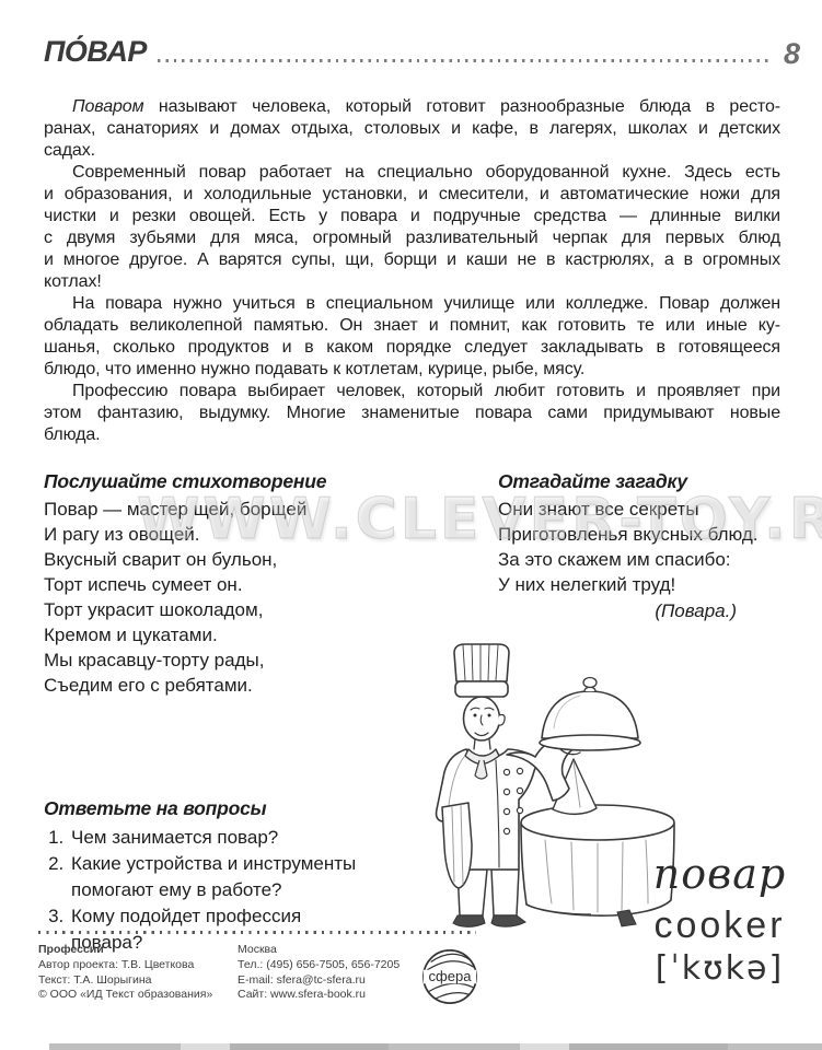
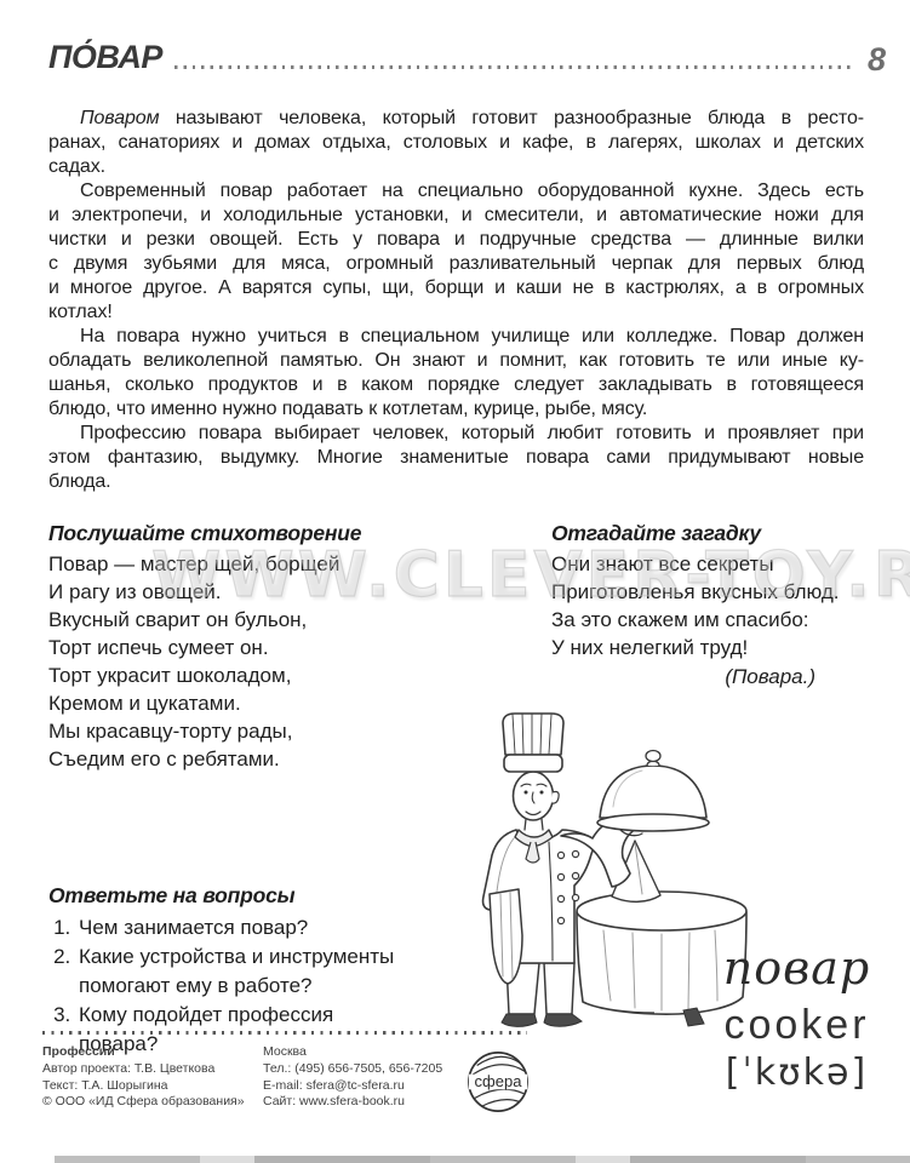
  ПО́ВАР
  8
  WWW.CLEVER-TOY.R
  Поваром называют человека, который готовит разнообразные блюда в ресто-
  ранах, санаториях и домах отдыха, столовых и кафе, в лагерях, школах и детских
  садах.
  Современный повар работает на специально оборудованной кухне. Здесь есть
- и образования, и холодильные установки, и смесители, и автоматические ножи для
+ и электропечи, и холодильные установки, и смесители, и автоматические ножи для
  чистки и резки овощей. Есть у повара и подручные средства — длинные вилки
  с двумя зубьями для мяса, огромный разливательный черпак для первых блюд
  и многое другое. А варятся супы, щи, борщи и каши не в кастрюлях, а в огромных
  котлах!
  На повара нужно учиться в специальном училище или колледже. Повар должен
- обладать великолепной памятью. Он знает и помнит, как готовить те или иные ку-
+ обладать великолепной памятью. Он знают и помнит, как готовить те или иные ку-
  шанья, сколько продуктов и в каком порядке следует закладывать в готовящееся
  блюдо, что именно нужно подавать к котлетам, курице, рыбе, мясу.
  Профессию повара выбирает человек, который любит готовить и проявляет при
  этом фантазию, выдумку. Многие знаменитые повара сами придумывают новые
  блюда.
  Послушайте стихотворение
  Повар — мастер щей, борщей
  И рагу из овощей.
  Вкусный сварит он бульон,
  Торт испечь сумеет он.
  Торт украсит шоколадом,
  Кремом и цукатами.
  Мы красавцу-торту рады,
  Съедим его с ребятами.
  Отгадайте загадку
  Они знают все секреты
  Приготовленья вкусных блюд.
  За это скажем им спасибо:
  У них нелегкий труд!
  (Повара.)
  Ответьте на вопросы
  Чем занимается повар?
  Какие устройства и инструменты помогают ему в работе?
  Кому подойдет профессия повара?
  повар
  cooker
  [ˈkʊkə]
  Профессии
  Автор проекта: Т.В. Цветкова
  Текст: Т.А. Шорыгина
- © ООО «ИД Текст образования»
+ © ООО «ИД Сфера образования»
  Москва
  Тел.: (495) 656-7505, 656-7205
  E-mail: sfera@tc-sfera.ru
  Сайт: www.sfera-book.ru
  сфера
